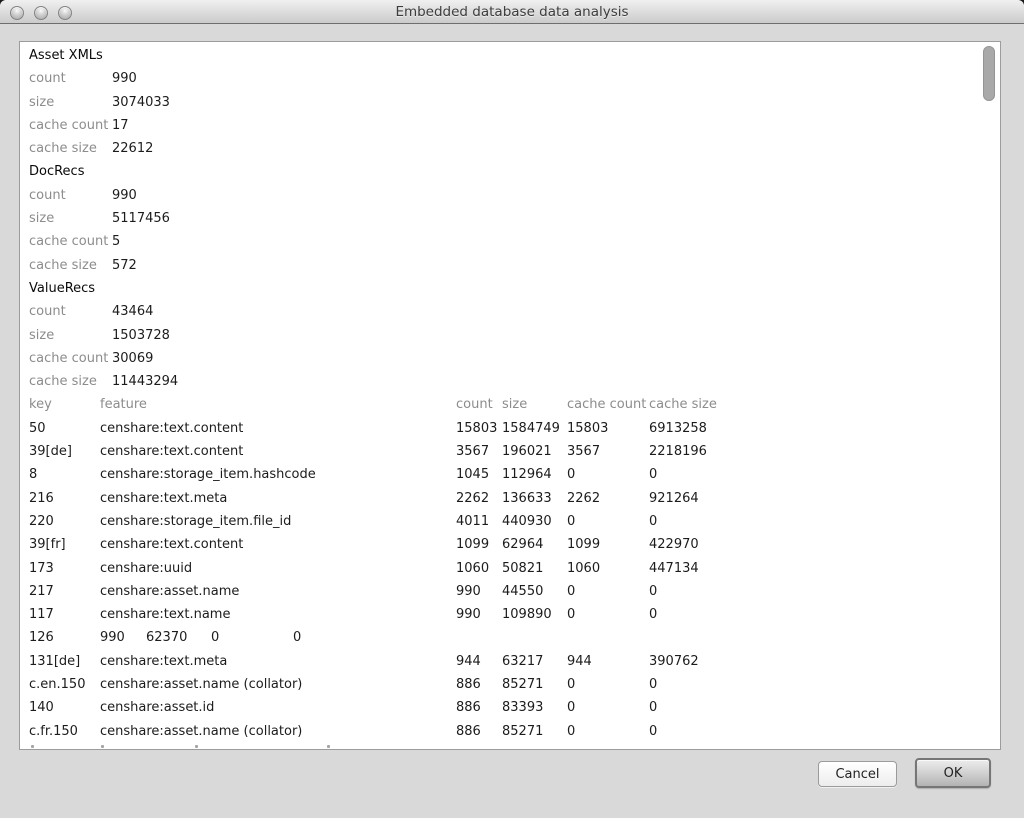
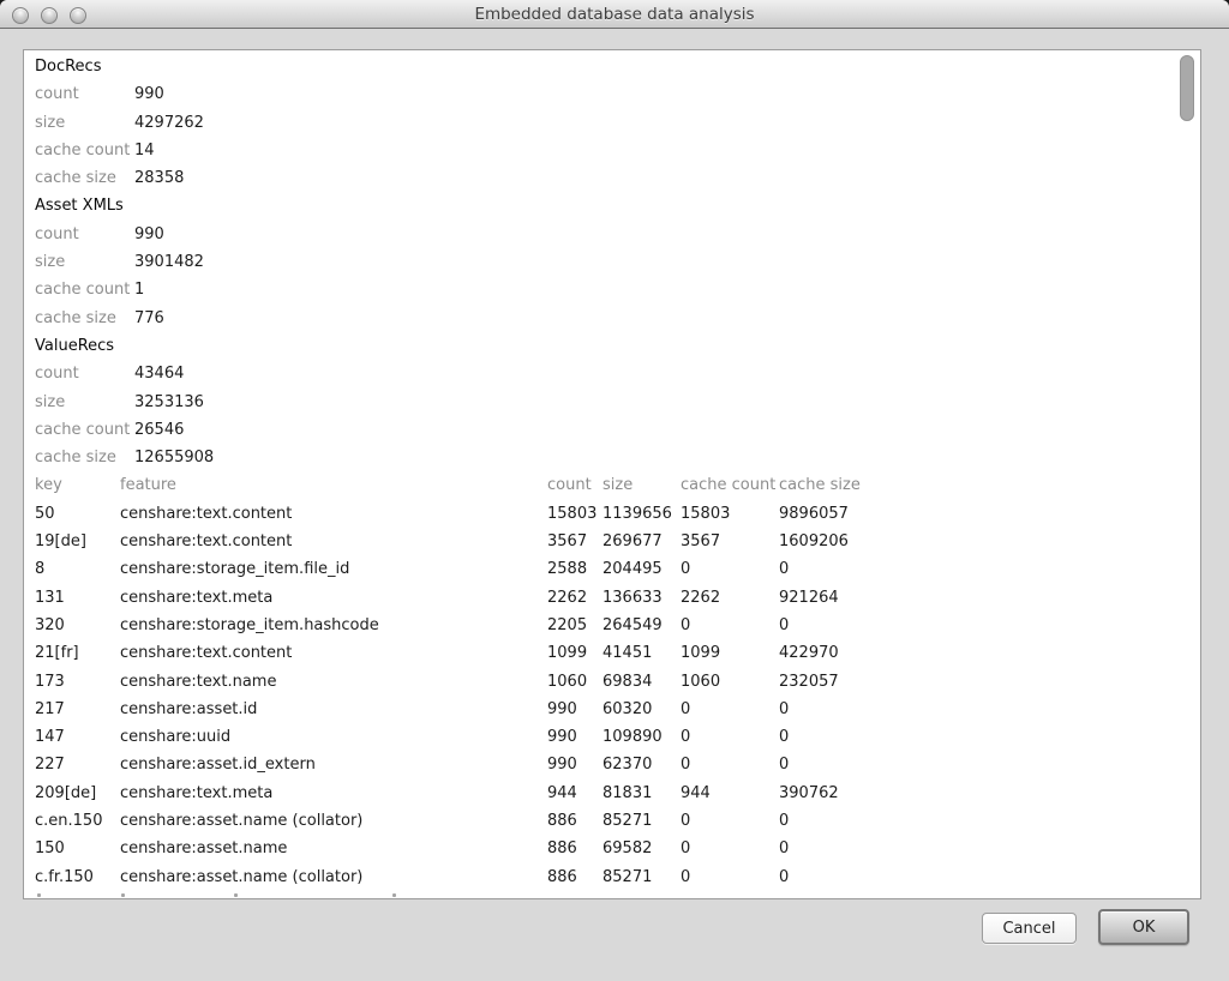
  Embedded database data analysis
- Asset XMLs
+ DocRecs
  count
  990
  size
- 3074033
+ 4297262
  cache count
- 17
+ 14
  cache size
- 22612
+ 28358
- DocRecs
+ Asset XMLs
  count
  990
  size
- 5117456
+ 3901482
  cache count
- 5
+ 1
  cache size
- 572
+ 776
  ValueRecs
  count
  43464
  size
- 1503728
+ 3253136
  cache count
- 30069
+ 26546
  cache size
- 11443294
+ 12655908
  key
  feature
  count
  size
  cache count
  cache size
  50
  censhare:text.content
  15803
- 1584749
+ 1139656
  15803
- 6913258
+ 9896057
- 39[de]
+ 19[de]
  censhare:text.content
  3567
- 196021
+ 269677
  3567
- 2218196
+ 1609206
  8
- censhare:storage_item.hashcode
+ censhare:storage_item.file_id
- 1045
+ 2588
- 112964
+ 204495
  0
  0
- 216
+ 131
  censhare:text.meta
  2262
  136633
  2262
  921264
- 220
+ 320
- censhare:storage_item.file_id
+ censhare:storage_item.hashcode
- 4011
+ 2205
- 440930
+ 264549
  0
  0
- 39[fr]
+ 21[fr]
  censhare:text.content
  1099
- 62964
+ 41451
  1099
  422970
  173
- censhare:uuid
+ censhare:text.name
  1060
- 50821
+ 69834
  1060
- 447134
+ 232057
  217
- censhare:asset.name
+ censhare:asset.id
  990
- 44550
+ 60320
  0
  0
- 117
+ 147
- censhare:text.name
+ censhare:uuid
  990
  109890
  0
  0
- 126
+ 227
+ censhare:asset.id_extern
  990
  62370
  0
  0
- 131[de]
+ 209[de]
  censhare:text.meta
  944
- 63217
+ 81831
  944
  390762
  c.en.150
  censhare:asset.name (collator)
  886
  85271
  0
  0
- 140
+ 150
- censhare:asset.id
+ censhare:asset.name
  886
- 83393
+ 69582
  0
  0
  c.fr.150
  censhare:asset.name (collator)
  886
  85271
  0
  0
  Cancel
  OK
